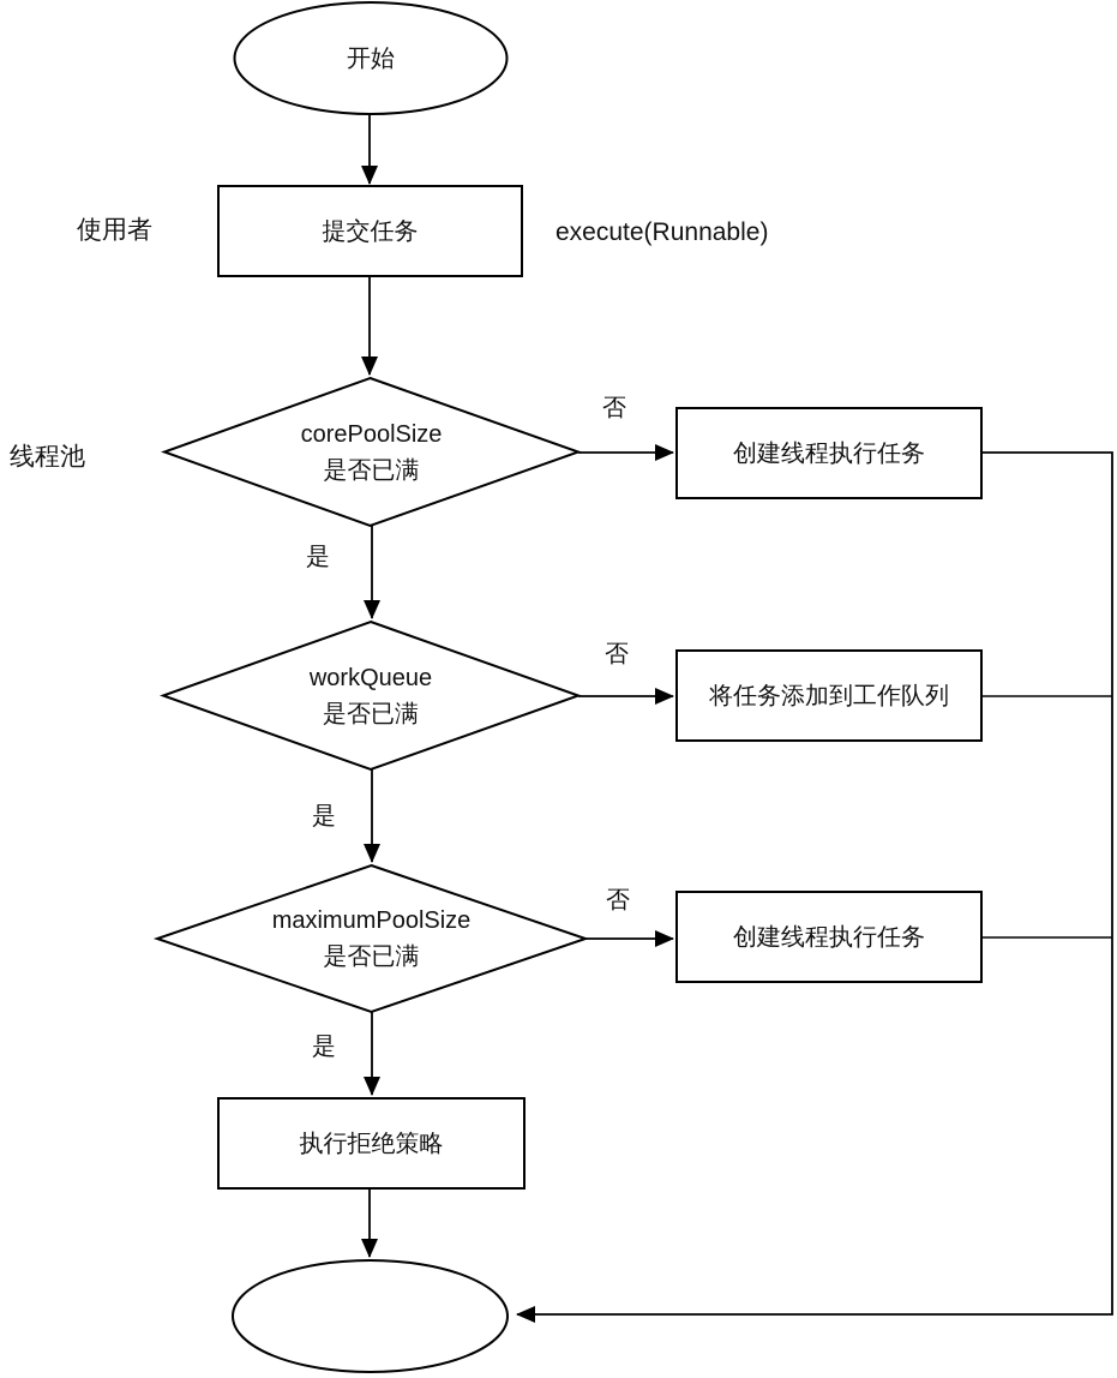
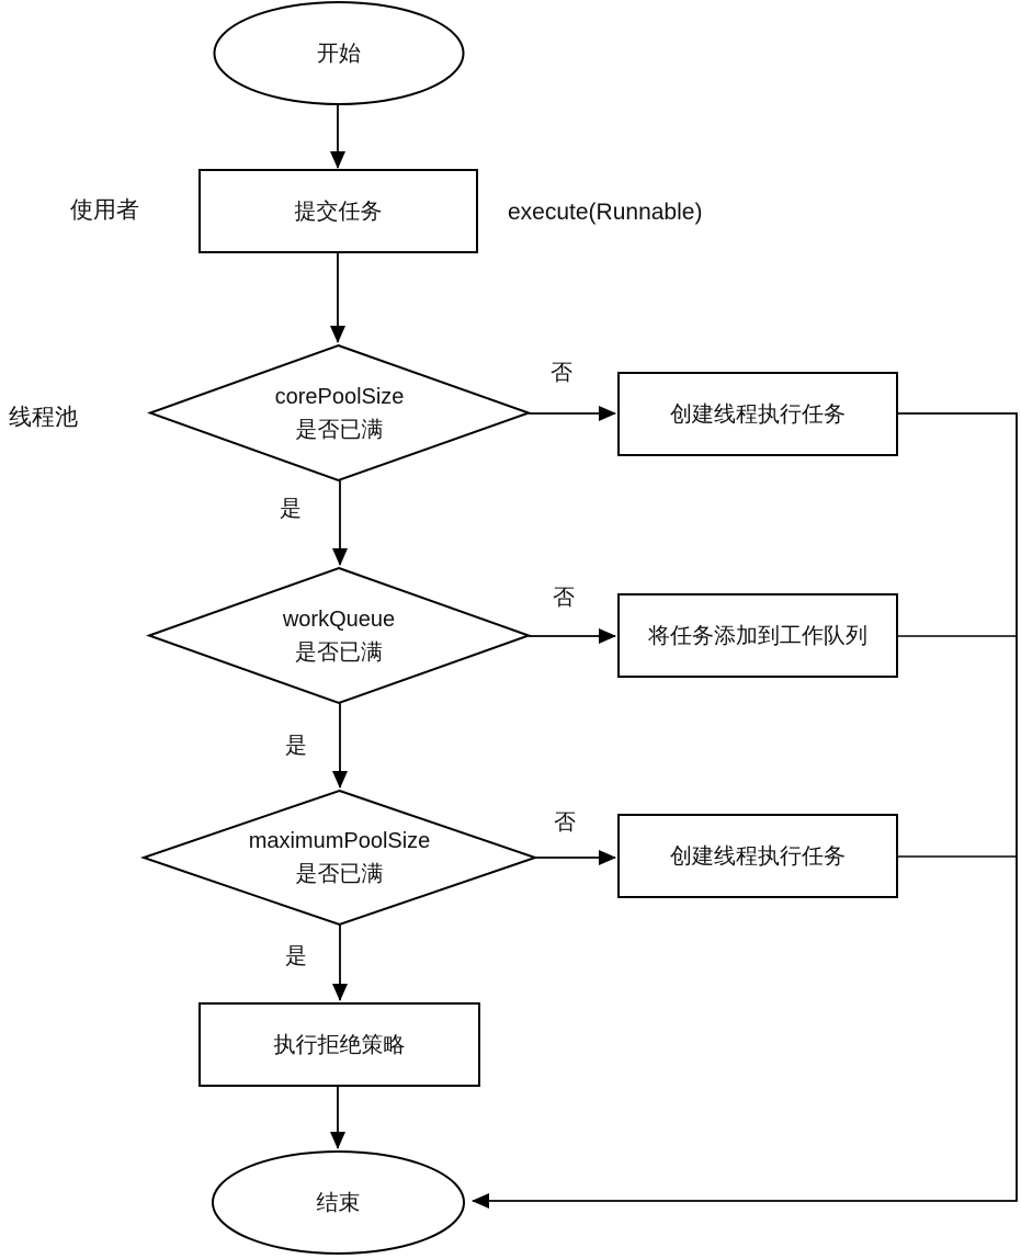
  开始
  提交任务
  corePoolSize
  是否已满
  创建线程执行任务
  workQueue
  是否已满
  将任务添加到工作队列
  maximumPoolSize
  是否已满
  创建线程执行任务
  执行拒绝策略
+ 结束
  使用者
  execute(Runnable)
  线程池
  否
  是
  否
  是
  否
  是
